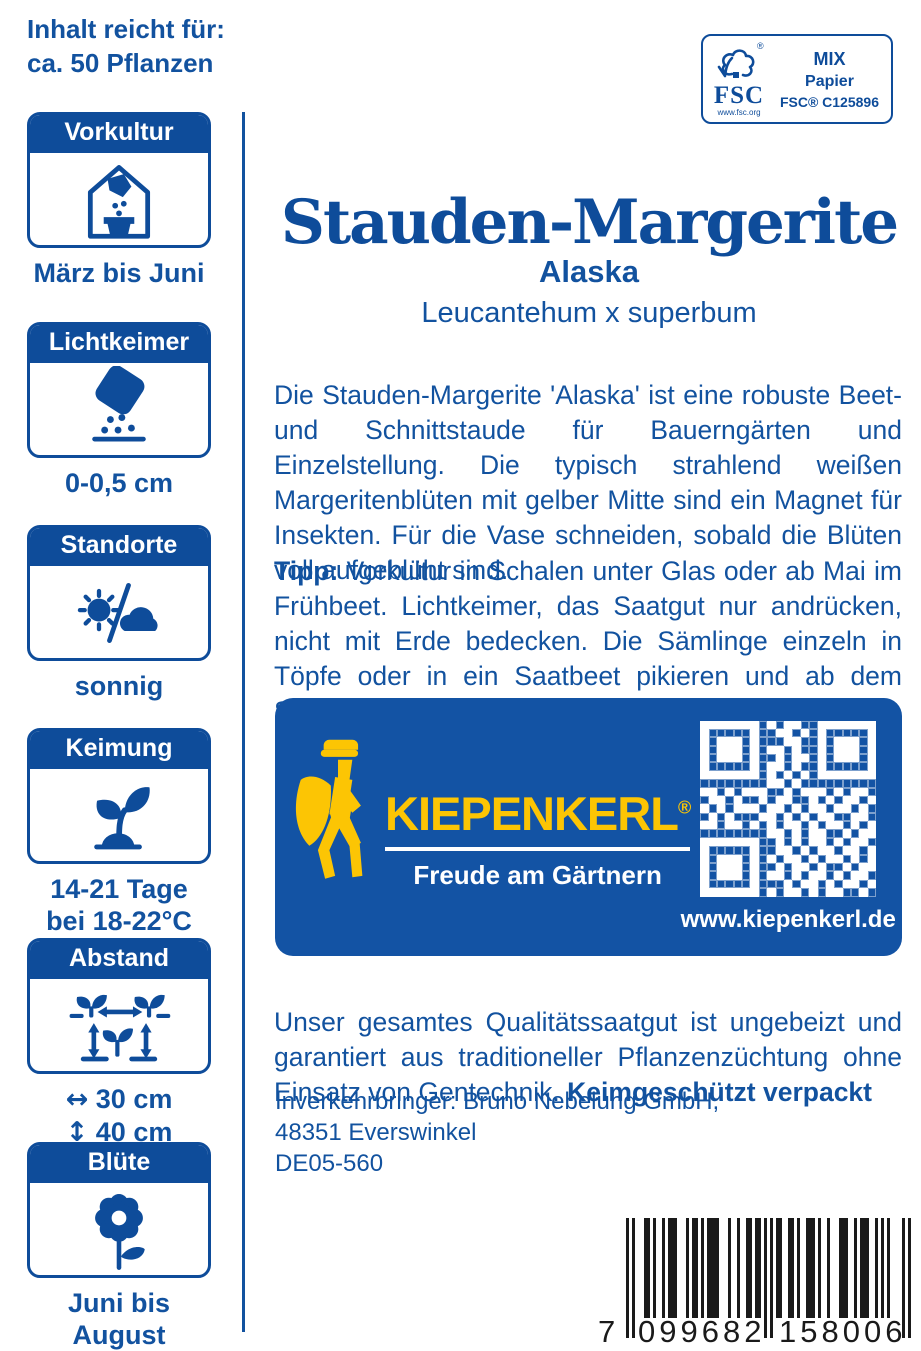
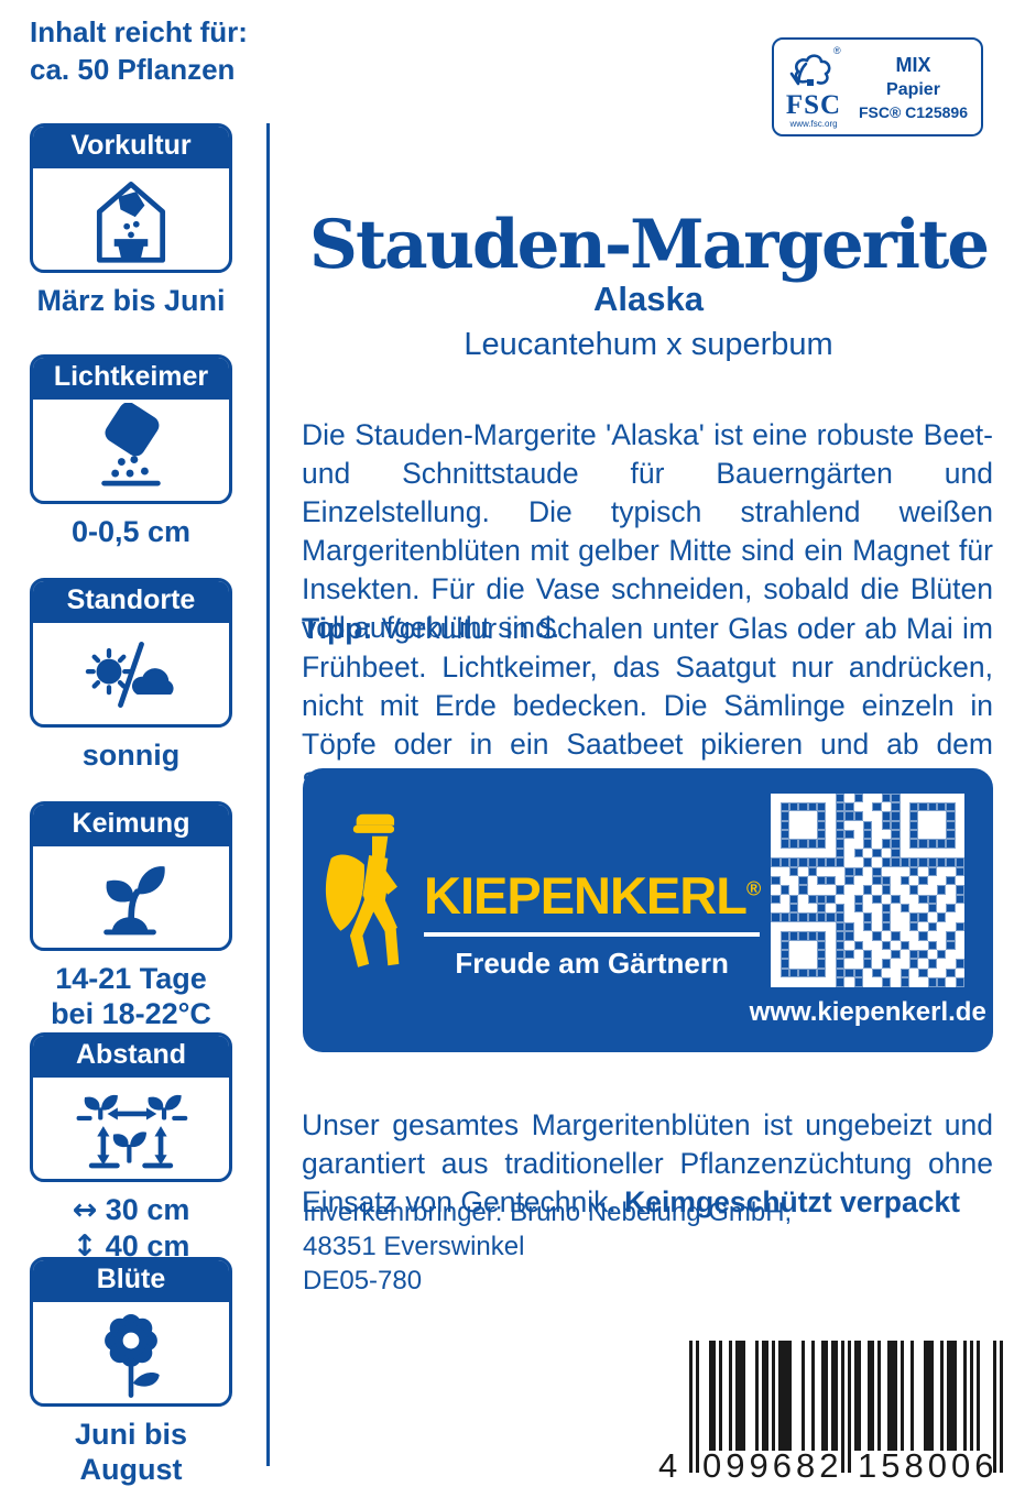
  Inhalt reicht für:
  ca. 50 Pflanzen
  ®
  FSC
  www.fsc.org
  MIX
  Papier
  FSC® C125896
  Vorkultur
  März bis Juni
  Lichtkeimer
  0-0,5 cm
  Standorte
  sonnig
  Keimung
  14-21 Tage
  bei 18-22°C
  Abstand
  ↔ 30 cm
  ↕ 40 cm
  Blüte
  Juni bis
  August
  Stauden-Margerite
  Alaska
  Leucantehum x superbum
  Die Stauden-Margerite 'Alaska' ist eine robuste Beet- und Schnittstaude für Bauerngärten und Einzelstellung. Die typisch strahlend weißen Margeritenblüten mit gelber Mitte sind ein Magnet für Insekten. Für die Vase schneiden, sobald die Blüten voll aufgeblüht sind.
  Tipp: Vorkultur in Schalen unter Glas oder ab Mai im Frühbeet. Lichtkeimer, das Saatgut nur andrücken, nicht mit Erde bedecken. Die Sämlinge einzeln in Töpfe oder in ein Saatbeet pikieren und ab dem
  KIEPENKERL®
  Freude am Gärtnern
  www.kiepenkerl.de
- Unser gesamtes Qualitätssaatgut ist ungebeizt und garantiert aus traditioneller Pflanzenzüchtung ohne Einsatz von Gentechnik. Keimgeschützt verpackt
+ Unser gesamtes Margeritenblüten ist ungebeizt und garantiert aus traditioneller Pflanzenzüchtung ohne Einsatz von Gentechnik. Keimgeschützt verpackt
  Inverkehrbringer: Bruno Nebelung GmbH,
  48351 Everswinkel
- DE05-560
+ DE05-780
- 7
+ 4
  099682
  158006
